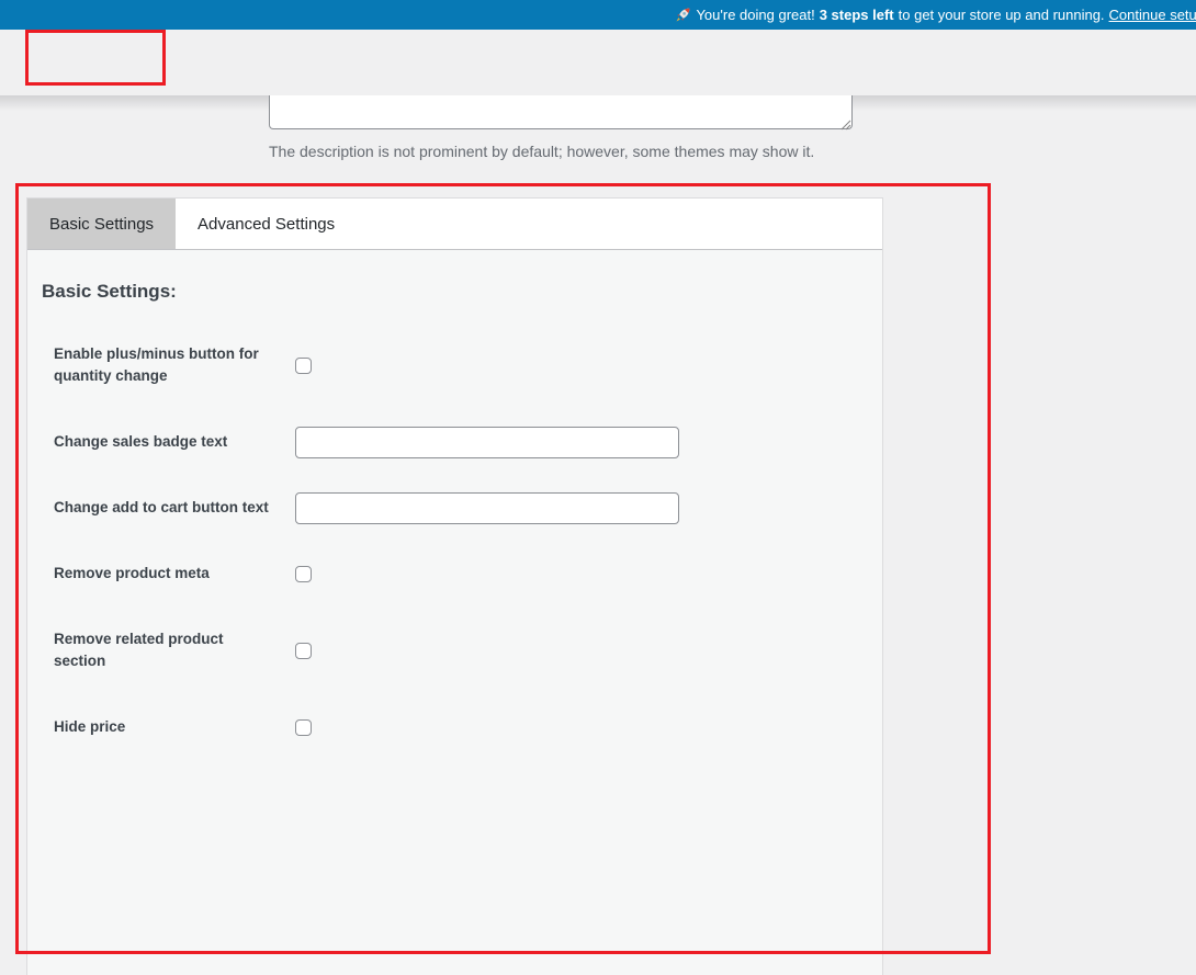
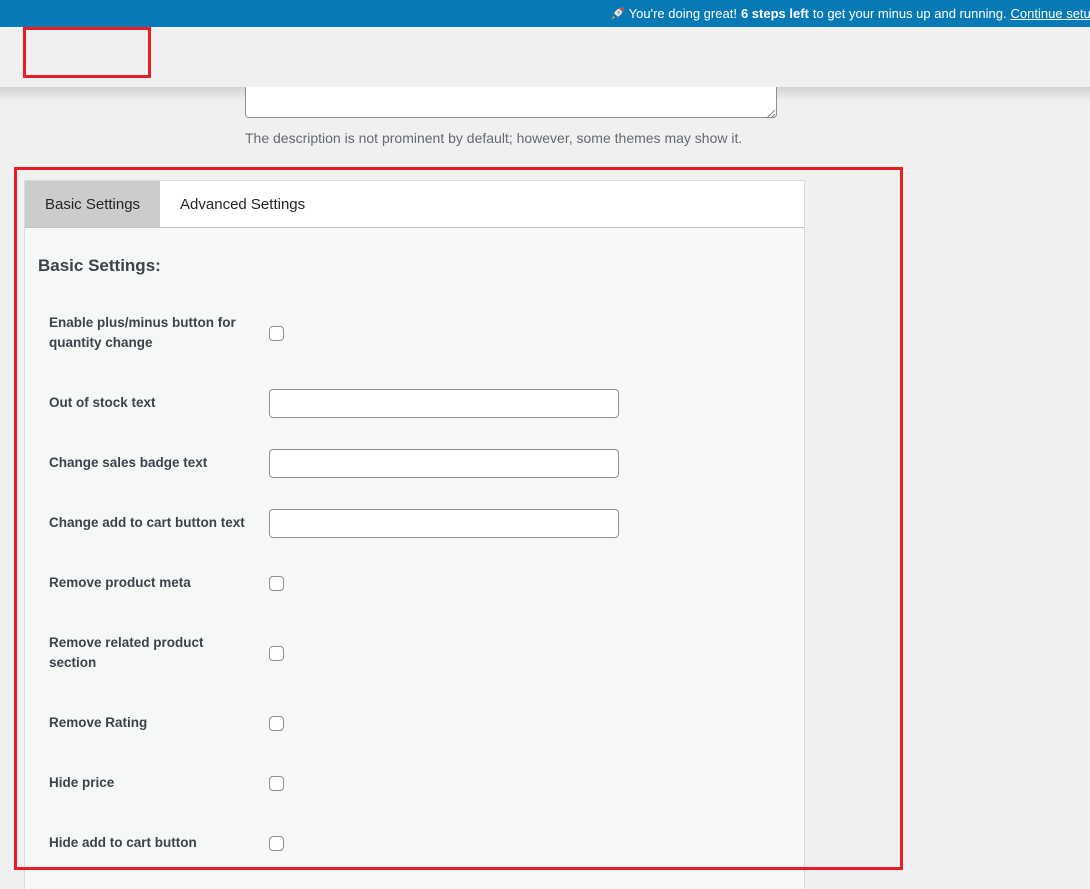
  You're doing great!
- 3 steps left
+ 6 steps left
- to get your store up and running.
+ to get your minus up and running.
  Continue setu
  The description is not prominent by default; however, some themes may show it.
  Basic Settings
  Advanced Settings
  Basic Settings:
  Enable plus/minus button for quantity change
+ Out of stock text
  Change sales badge text
  Change add to cart button text
  Remove product meta
  Remove related product section
+ Remove Rating
  Hide price
+ Hide add to cart button
